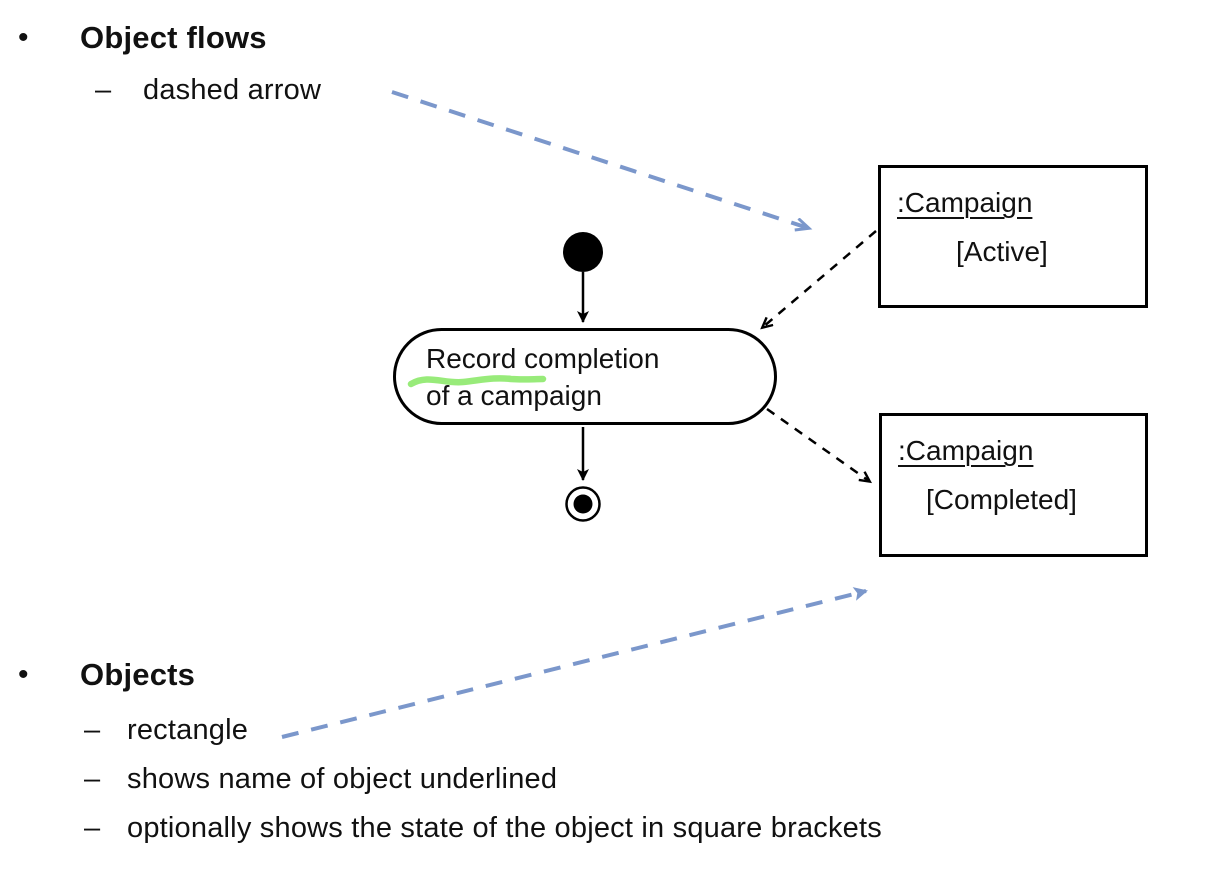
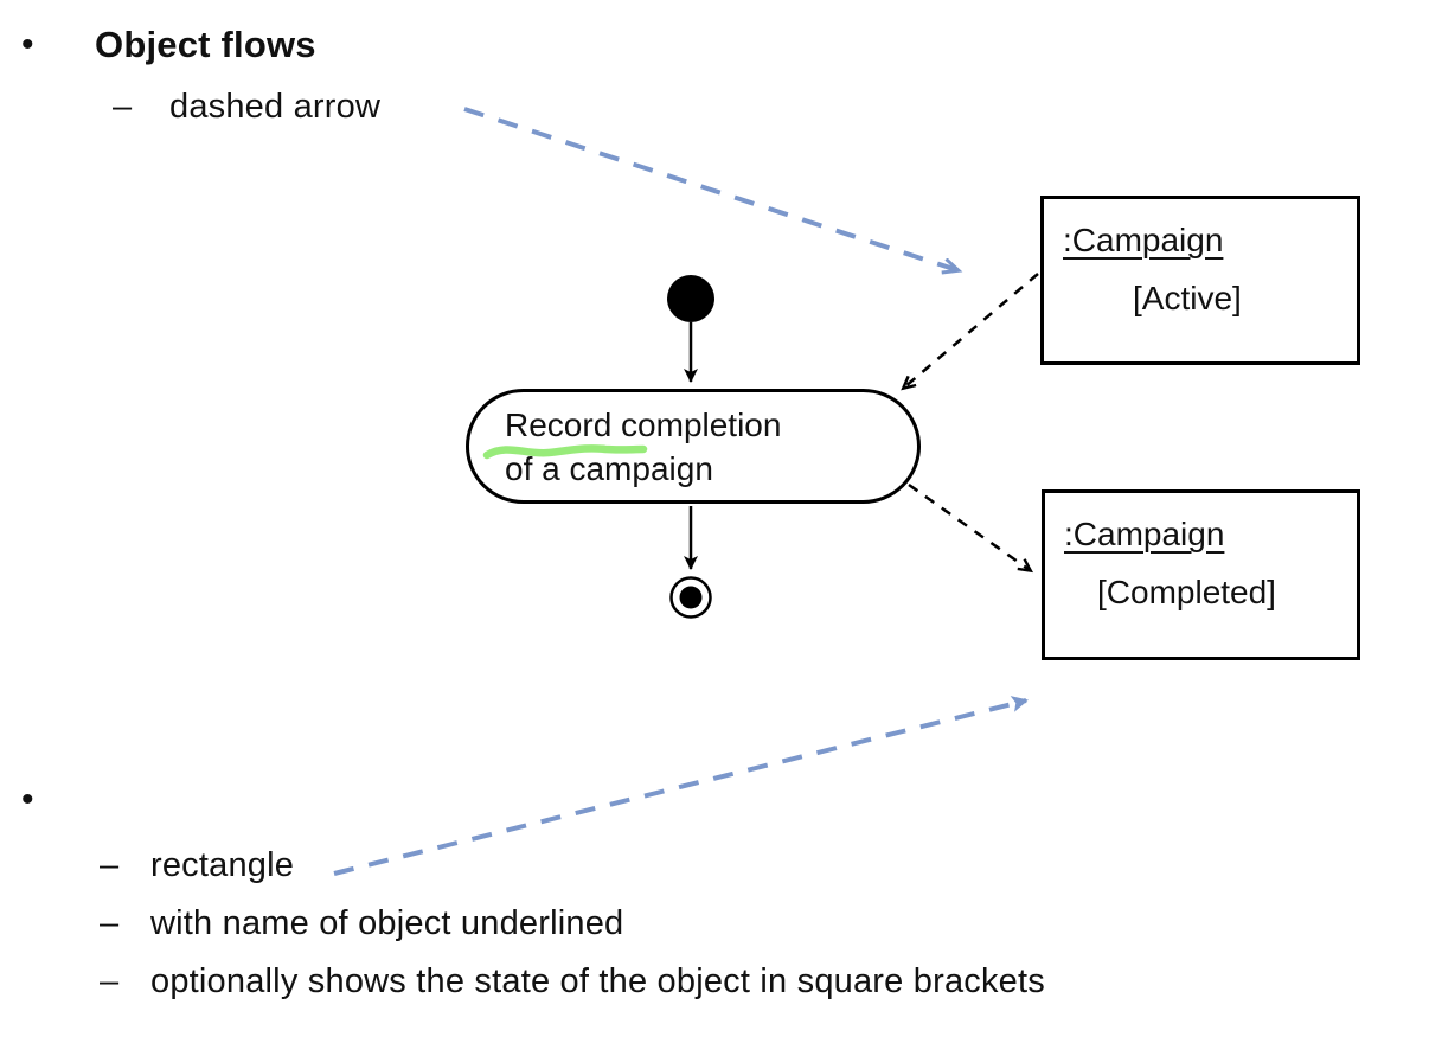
  •
  Object flows
  –
  dashed arrow
  Record completion
  of a campaign
  :Campaign
  [Active]
  :Campaign
  [Completed]
  •
- Objects
  –
  rectangle
  –
- shows name of object underlined
+ with name of object underlined
  –
  optionally shows the state of the object in square brackets
